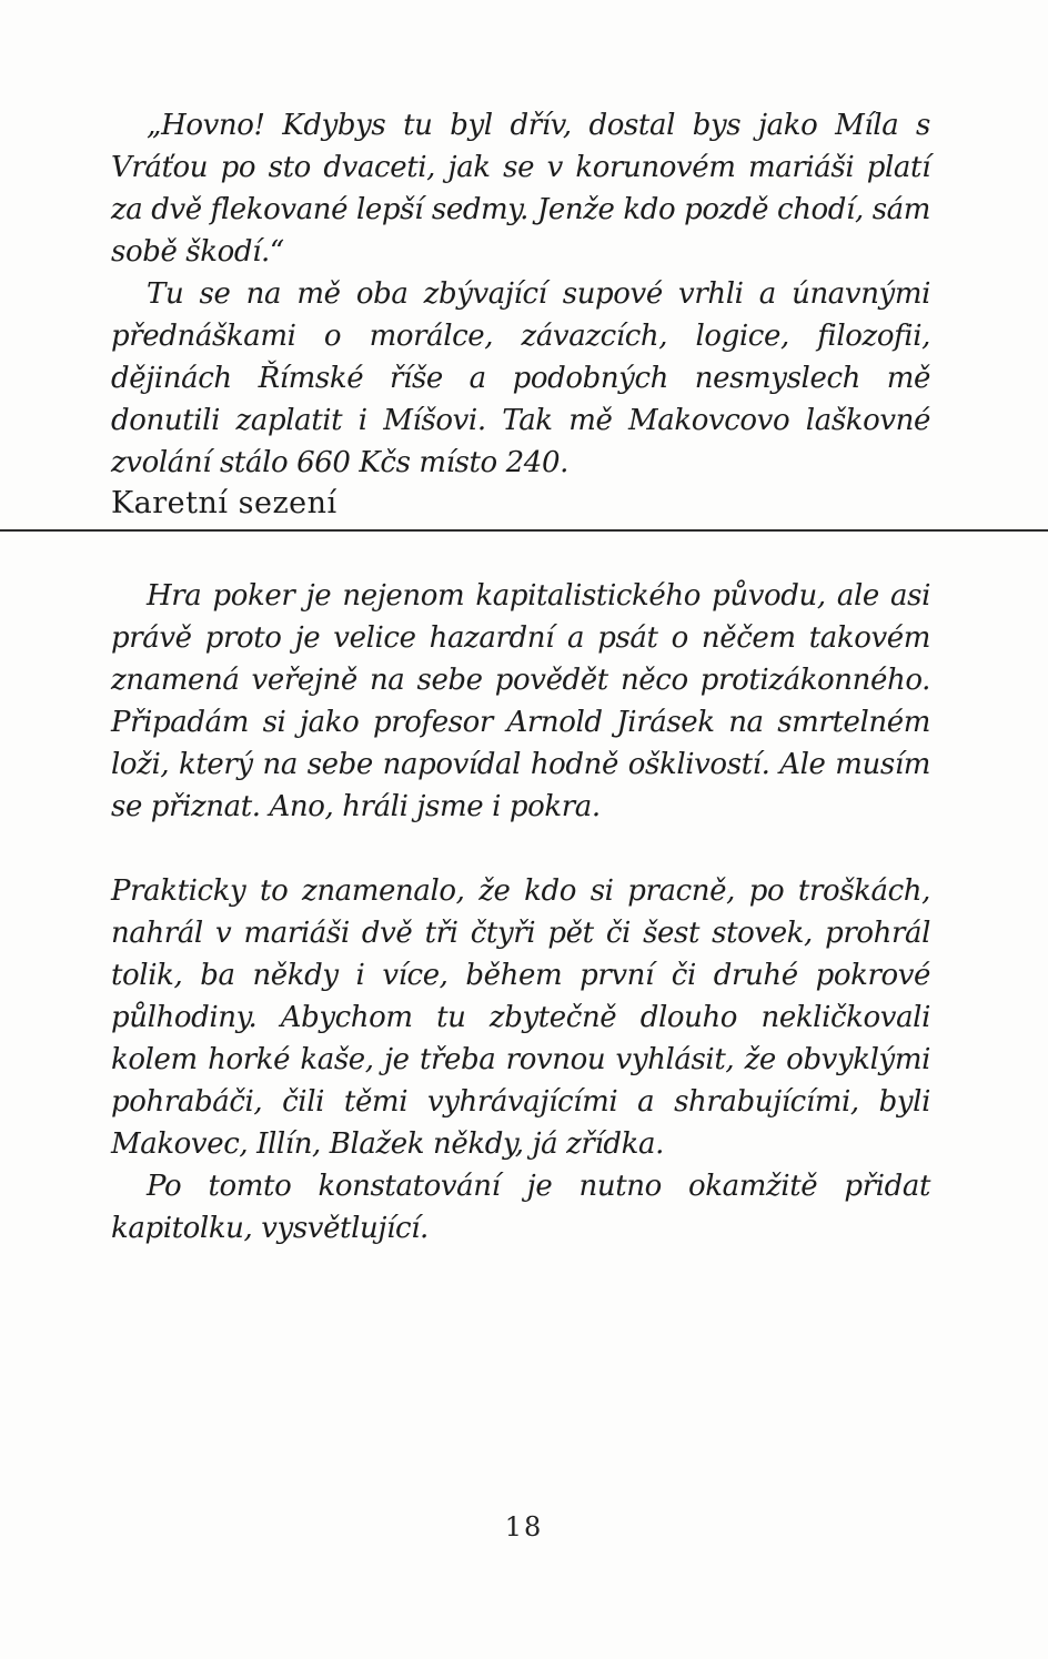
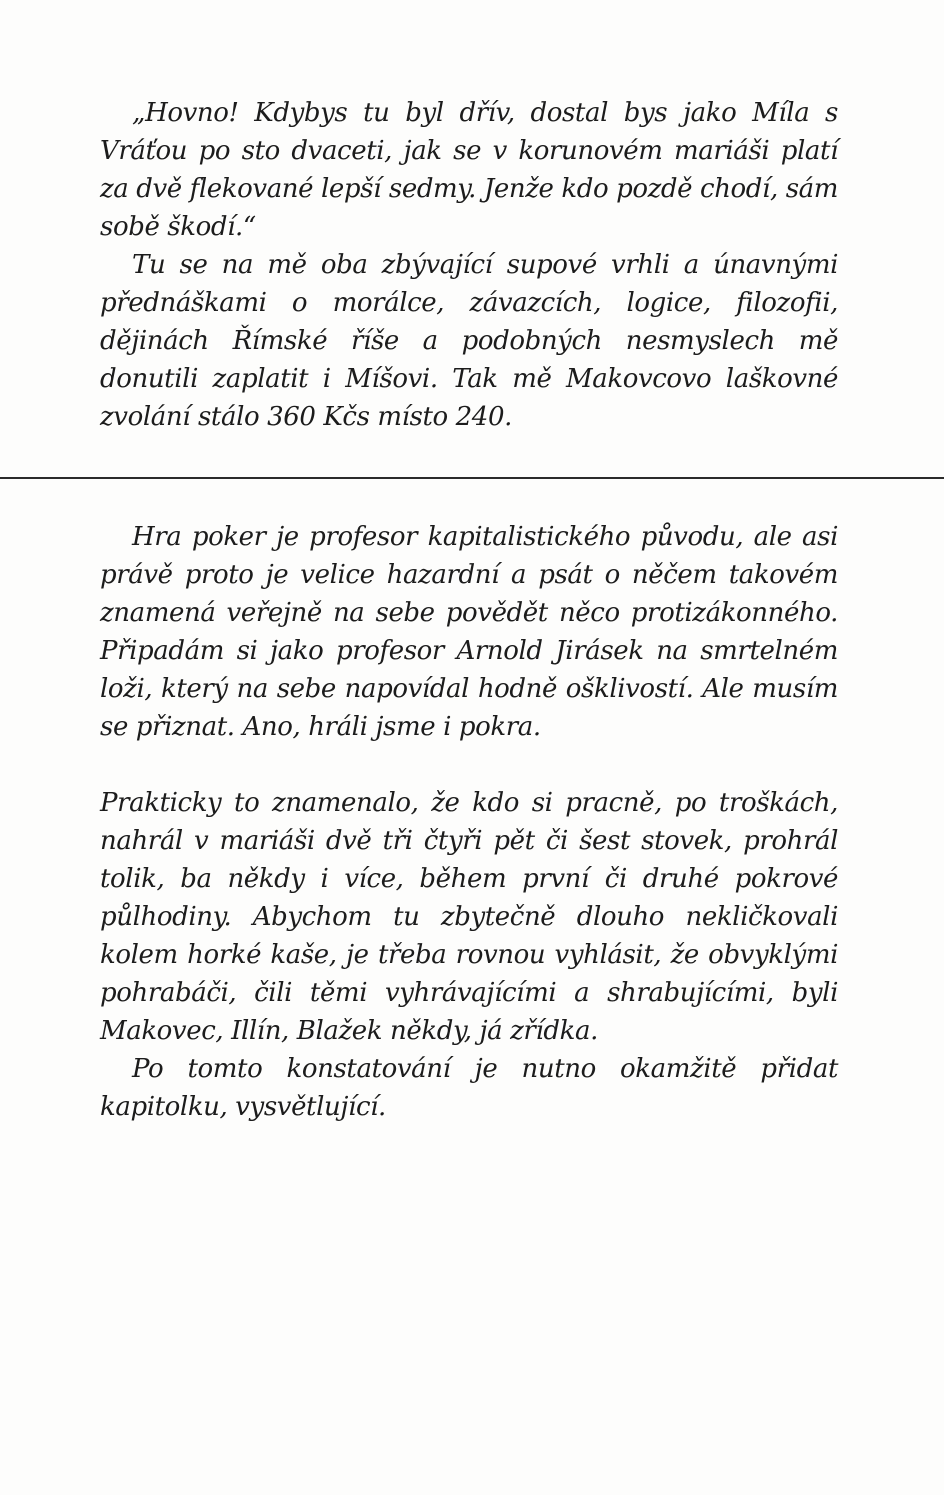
  „Hovno! Kdybys tu byl dřív, dostal bys jako Míla s Vráťou po sto dvaceti, jak se v korunovém mariáši platí za dvě flekované lepší sedmy. Jenže kdo pozdě chodí, sám sobě škodí.“
- Tu se na mě oba zbývající supové vrhli a únavnými přednáškami o morálce, závazcích, logice, filozofii, dějinách Římské říše a podobných nesmyslech mě donutili zaplatit i Míšovi. Tak mě Makovcovo laškovné zvolání stálo 660 Kčs místo 240.
+ Tu se na mě oba zbývající supové vrhli a únavnými přednáškami o morálce, závazcích, logice, filozofii, dějinách Římské říše a podobných nesmyslech mě donutili zaplatit i Míšovi. Tak mě Makovcovo laškovné zvolání stálo 360 Kčs místo 240.
- Karetní sezení
- Hra poker je nejenom kapitalistického původu, ale asi právě proto je velice hazardní a psát o něčem takovém znamená veřejně na sebe povědět něco protizákonného. Připadám si jako profesor Arnold Jirásek na smrtelném loži, který na sebe napovídal hodně ošklivostí. Ale musím se přiznat. Ano, hráli jsme i pokra.
+ Hra poker je profesor kapitalistického původu, ale asi právě proto je velice hazardní a psát o něčem takovém znamená veřejně na sebe povědět něco protizákonného. Připadám si jako profesor Arnold Jirásek na smrtelném loži, který na sebe napovídal hodně ošklivostí. Ale musím se přiznat. Ano, hráli jsme i pokra.
  Prakticky to znamenalo, že kdo si pracně, po troškách, nahrál v mariáši dvě tři čtyři pět či šest stovek, prohrál tolik, ba někdy i více, během první či druhé pokrové půlhodiny. Abychom tu zbytečně dlouho nekličkovali kolem horké kaše, je třeba rovnou vyhlásit, že obvyklými pohrabáči, čili těmi vyhrávajícími a shrabujícími, byli Makovec, Illín, Blažek někdy, já zřídka.
  Po tomto konstatování je nutno okamžitě přidat kapitolku, vysvětlující.
- 18
